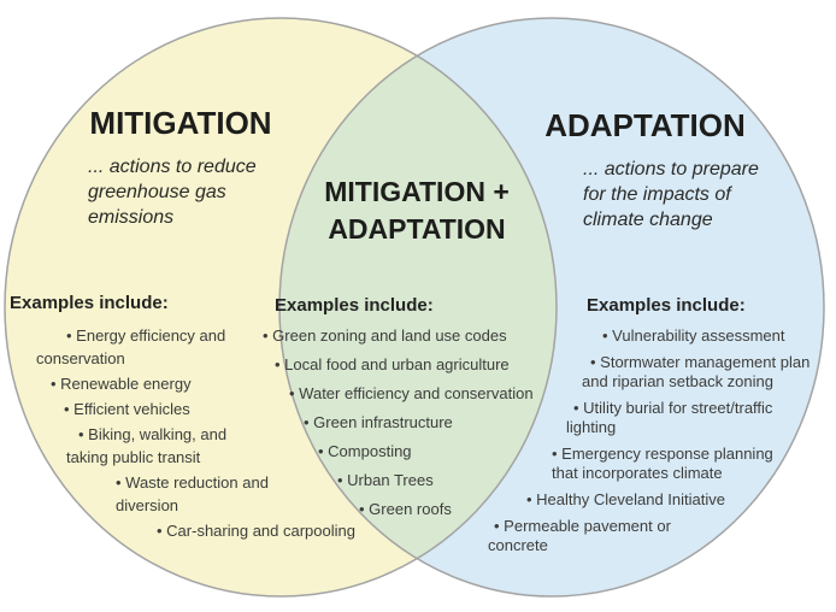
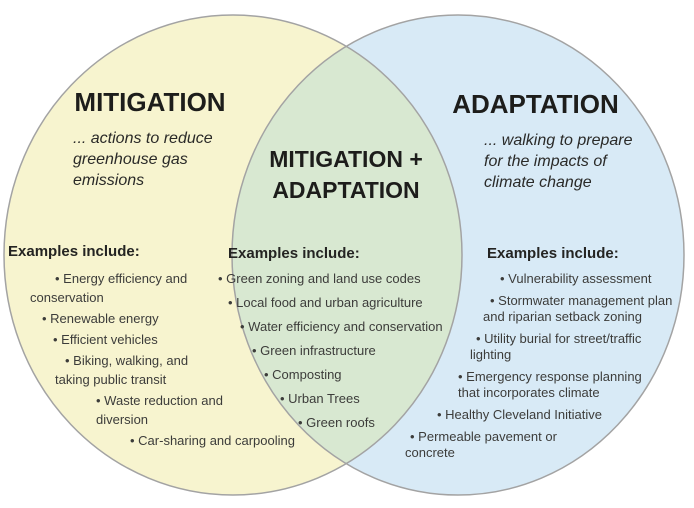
  MITIGATION
  ... actions to reduce greenhouse gas emissions
  MITIGATION + ADAPTATION
  ADAPTATION
- ... actions to prepare for the impacts of climate change
+ ... walking to prepare for the impacts of climate change
  Examples include:
  Energy efficiency and conservation
  Renewable energy
  Efficient vehicles
  Biking, walking, and taking public transit
  Waste reduction and diversion
  Car-sharing and carpooling
  Examples include:
  Green zoning and land use codes
  Local food and urban agriculture
  Water efficiency and conservation
  Green infrastructure
  Composting
  Urban Trees
  Green roofs
  Examples include:
  Vulnerability assessment
  Stormwater management plan and riparian setback zoning
  Utility burial for street/traffic lighting
  Emergency response planning that incorporates climate
  Healthy Cleveland Initiative
  Permeable pavement or concrete
